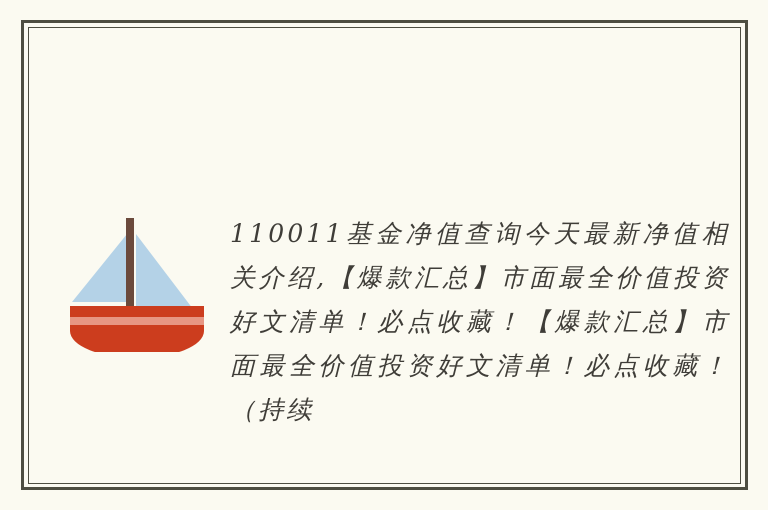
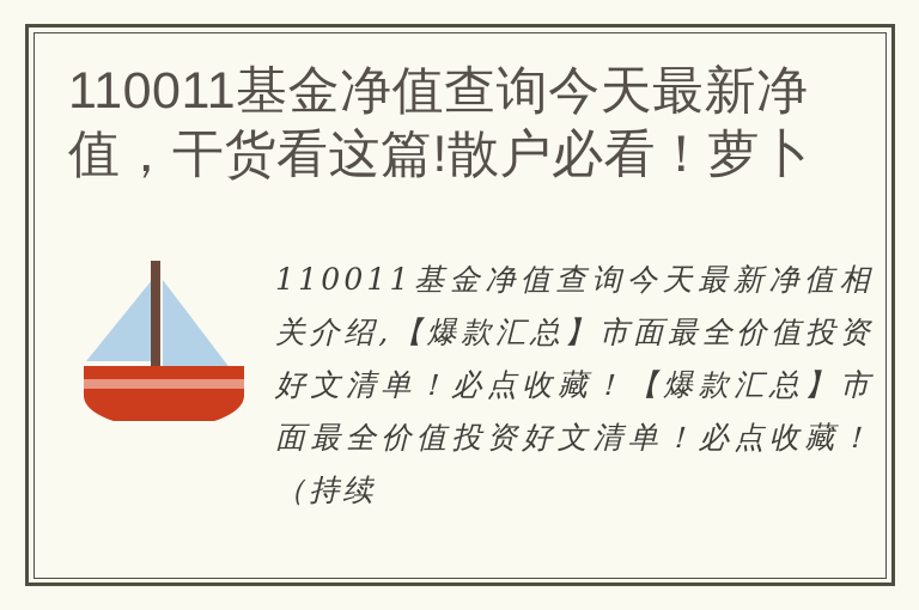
+ 110011基金净值查询今天最新净
+ 值，干货看这篇!散户必看！萝卜
  110011基金净值查询今天最新净值相关介绍,【爆款汇总】市面最全价值投资好文清单！必点收藏！【爆款汇总】市面最全价值投资好文清单！必点收藏！（持续
